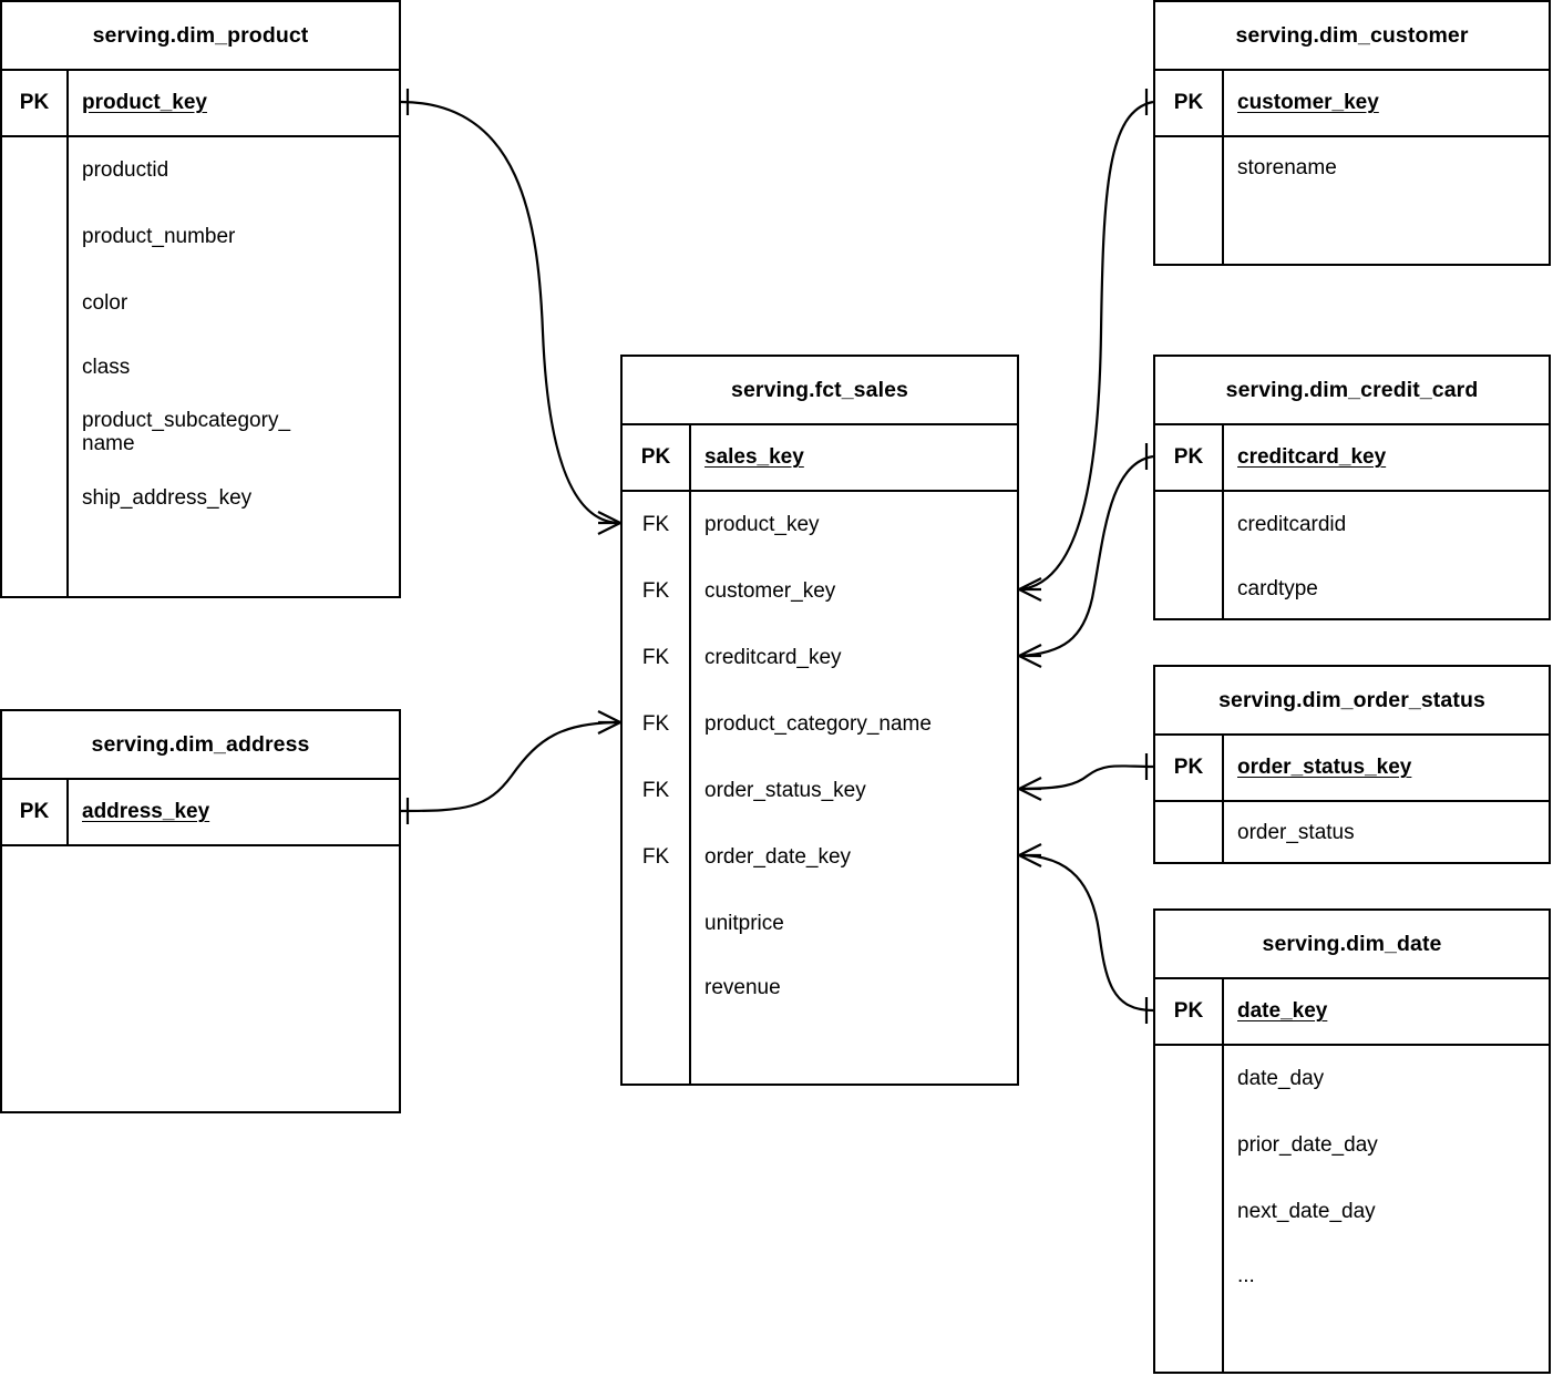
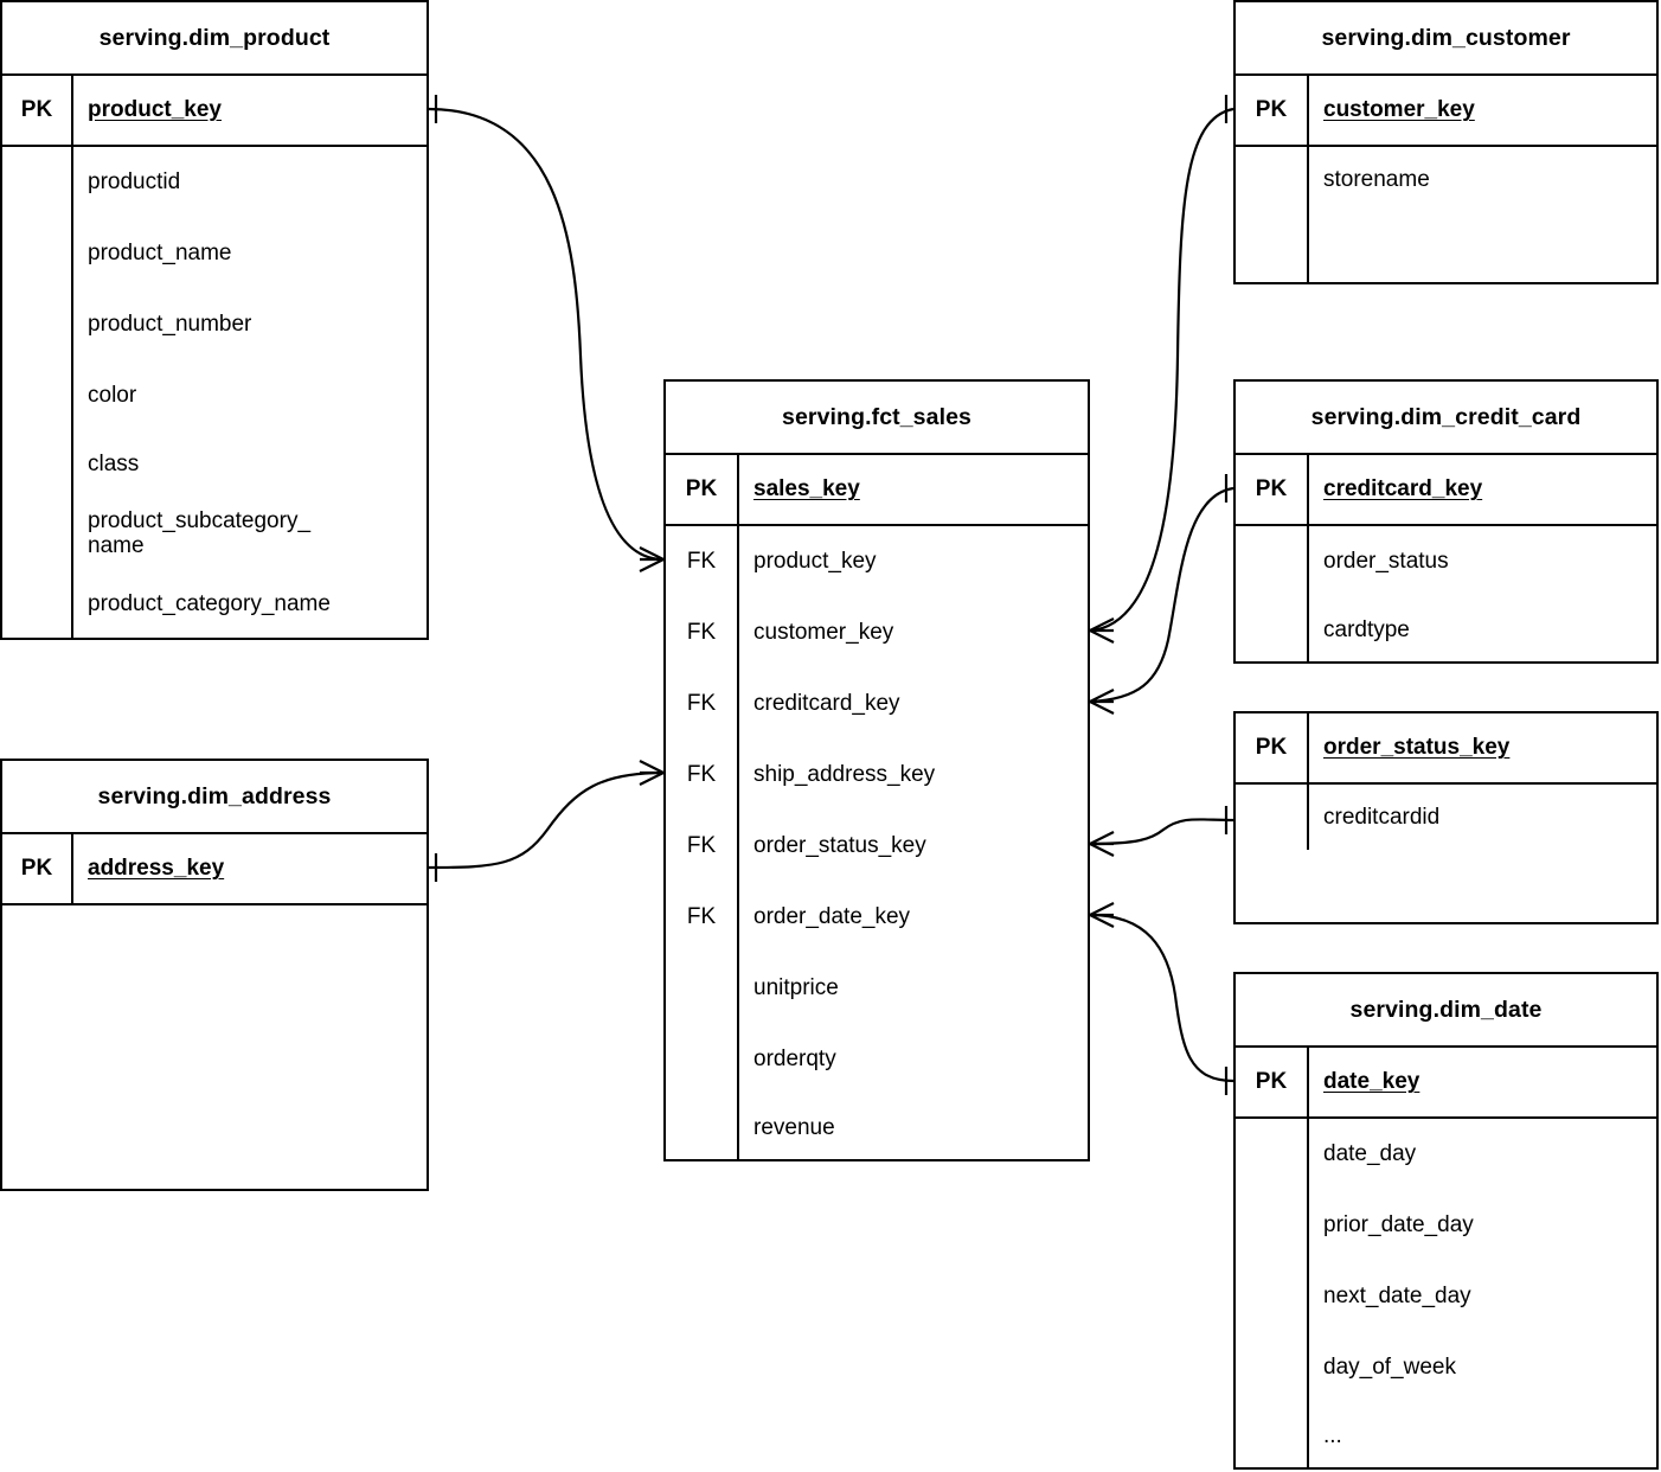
  serving.dim_product
  PK
  product_key
  productid
+ product_name
  product_number
  color
  class
  product_subcategory_
  name
- ship_address_key
+ product_category_name
  serving.dim_address
  PK
  address_key
  serving.fct_sales
  PK
  sales_key
  FK
  FK
  FK
  FK
  FK
  FK
  product_key
  customer_key
  creditcard_key
- product_category_name
+ ship_address_key
  order_status_key
  order_date_key
  unitprice
+ orderqty
  revenue
  serving.dim_customer
  PK
  customer_key
  storename
  serving.dim_credit_card
  PK
  creditcard_key
- creditcardid
+ order_status
  cardtype
- serving.dim_order_status
  PK
  order_status_key
- order_status
+ creditcardid
  serving.dim_date
  PK
  date_key
  date_day
  prior_date_day
  next_date_day
+ day_of_week
  ...
